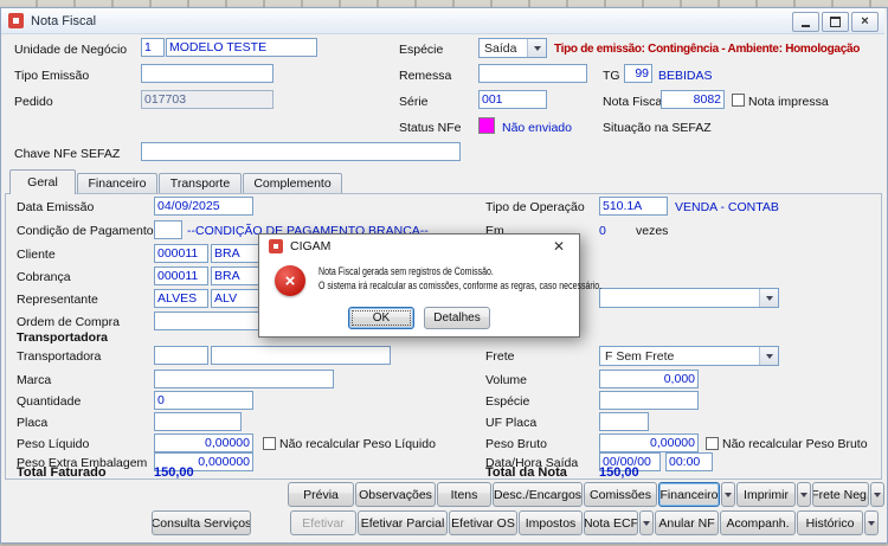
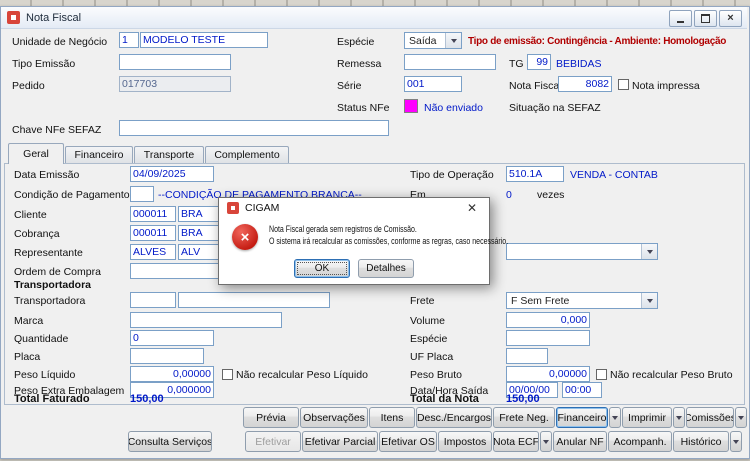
  Nota Fiscal
  ×
  Unidade de Negócio
  1
  MODELO TESTE
  Espécie
  Saída
  Tipo de emissão: Contingência - Ambiente: Homologação
  Tipo Emissão
  Remessa
  TG
  99
  BEBIDAS
  Pedido
  017703
  Série
  001
  Nota Fisca
  8082
  Nota impressa
  Status NFe
  Não enviado
  Situação na SEFAZ
  Chave NFe SEFAZ
  Geral
  Financeiro
  Transporte
  Complemento
  Data Emissão
  04/09/2025
  Tipo de Operação
  510.1A
  VENDA - CONTAB
  Condição de Pagamento
  --CONDIÇÃO DE PAGAMENTO BRANCA--
  Em
  0
  vezes
  Cliente
  000011
  BRA
  Cobrança
  000011
  BRA
  Representante
  ALVES
  ALV
  Ordem de Compra
  Transportadora
  Transportadora
  Frete
  F Sem Frete
  Marca
  Volume
  0,000
  Quantidade
  0
  Espécie
  Placa
  UF Placa
  Peso Líquido
  0,00000
  Não recalcular Peso Líquido
  Peso Bruto
  0,00000
  Não recalcular Peso Bruto
  Peso Extra Embalagem
  0,000000
  Data/Hora Saída
  00/00/00
  00:00
  Total Faturado
  150,00
  Total da Nota
  150,00
  Prévia
  Observações
  Itens
  Desc./Encargos
- Comissões
+ Frete Neg.
  Financeiro
  Imprimir
- Frete Neg.
+ Comissões
  Consulta Serviços
  Efetivar
  Efetivar Parcial
  Efetivar OS
  Impostos
  Nota ECF
  Anular NF
  Acompanh.
  Histórico
  CIGAM
  ✕
  ×
  Nota Fiscal gerada sem registros de Comissão.
  O sistema irá recalcular as comissões, conforme as regras, caso necessário.
  OK
  Detalhes
